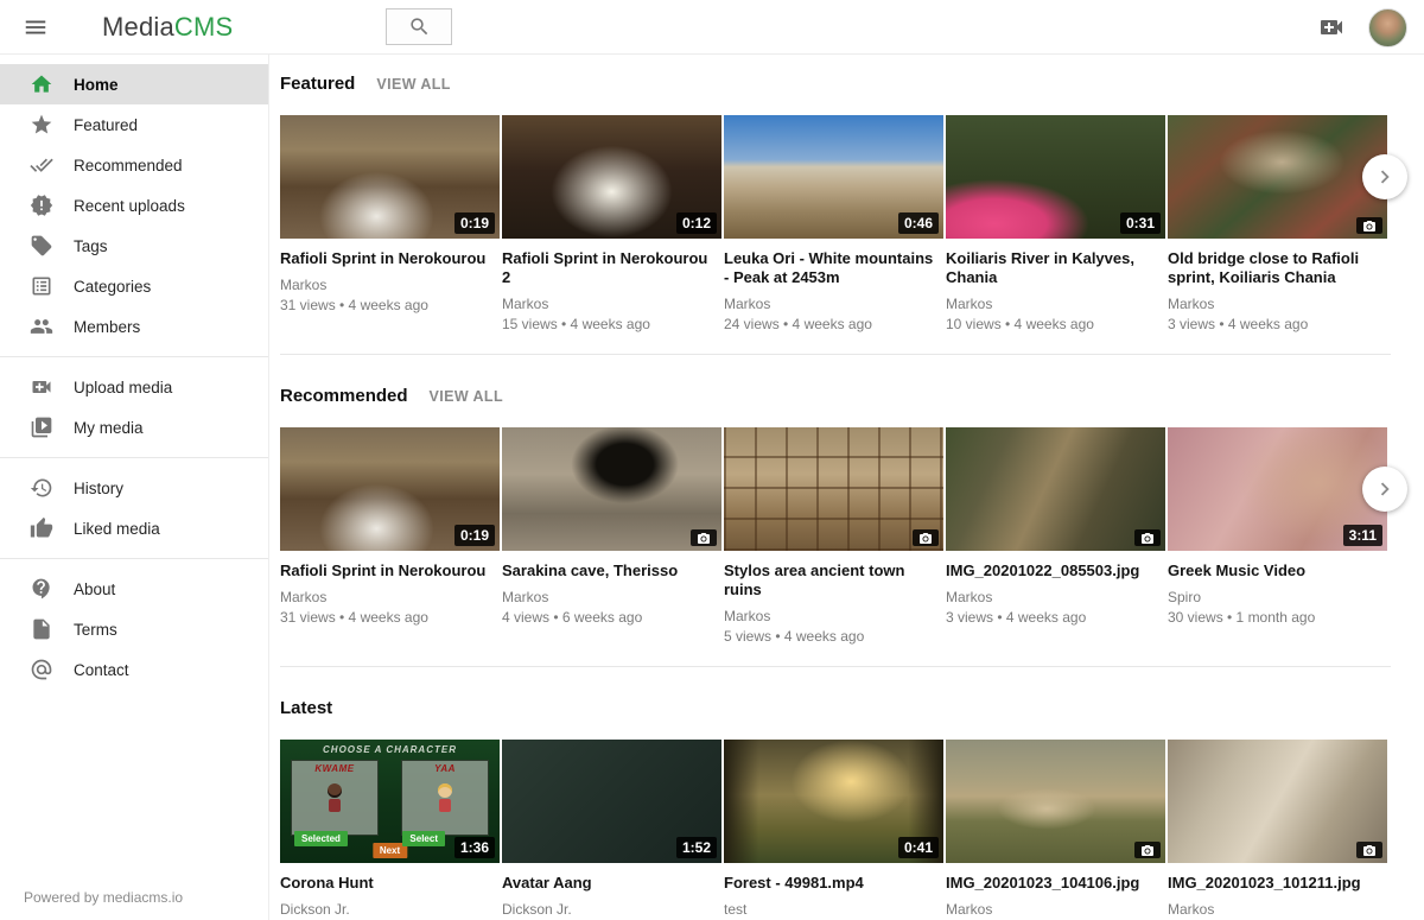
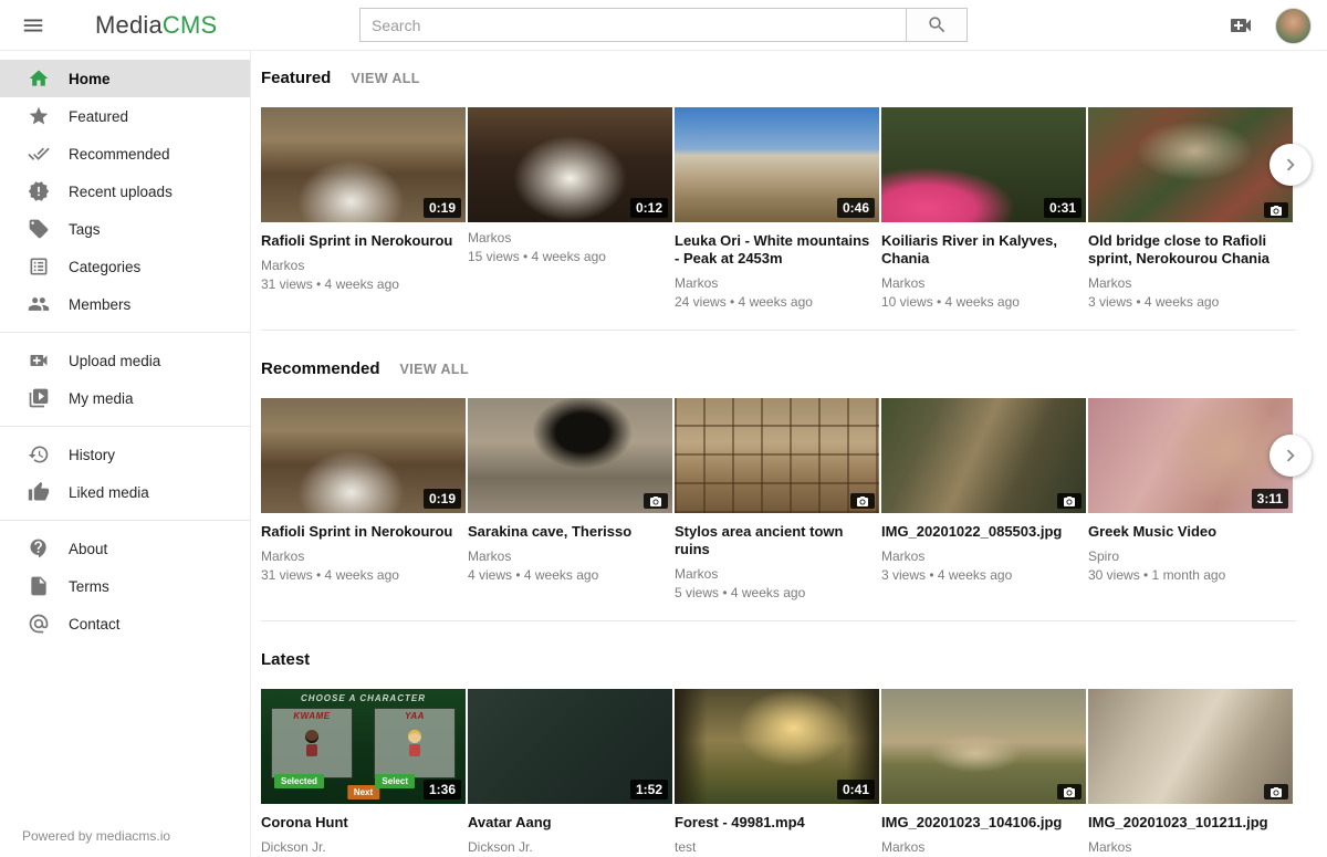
  Media
  CMS
+ Search
  Home
  Featured
  Recommended
  Recent uploads
  Tags
  Categories
  Members
  Upload media
  My media
  History
  Liked media
  About
  Terms
  Contact
  Powered by mediacms.io
  Featured
  VIEW ALL
  0:19
  Rafioli Sprint in Nerokourou
  Markos
  31 views • 4 weeks ago
  0:12
- Rafioli Sprint in Nerokourou 2
  Markos
  15 views • 4 weeks ago
  0:46
  Leuka Ori - White mountains - Peak at 2453m
  Markos
  24 views • 4 weeks ago
  0:31
  Koiliaris River in Kalyves, Chania
  Markos
  10 views • 4 weeks ago
- Old bridge close to Rafioli sprint, Koiliaris Chania
+ Old bridge close to Rafioli sprint, Nerokourou Chania
  Markos
  3 views • 4 weeks ago
  Recommended
  VIEW ALL
  0:19
  Rafioli Sprint in Nerokourou
  Markos
  31 views • 4 weeks ago
  Sarakina cave, Therisso
  Markos
- 4 views • 6 weeks ago
+ 4 views • 4 weeks ago
  Stylos area ancient town ruins
  Markos
  5 views • 4 weeks ago
  IMG_20201022_085503.jpg
  Markos
  3 views • 4 weeks ago
  3:11
  Greek Music Video
  Spiro
  30 views • 1 month ago
  Latest
  CHOOSE A CHARACTER
  KWAME
  YAA
  Selected
  Next
  Select
  1:36
  Corona Hunt
  Dickson Jr.
  1:52
  Avatar Aang
  Dickson Jr.
  0:41
  Forest - 49981.mp4
  test
  IMG_20201023_104106.jpg
  Markos
  IMG_20201023_101211.jpg
  Markos
